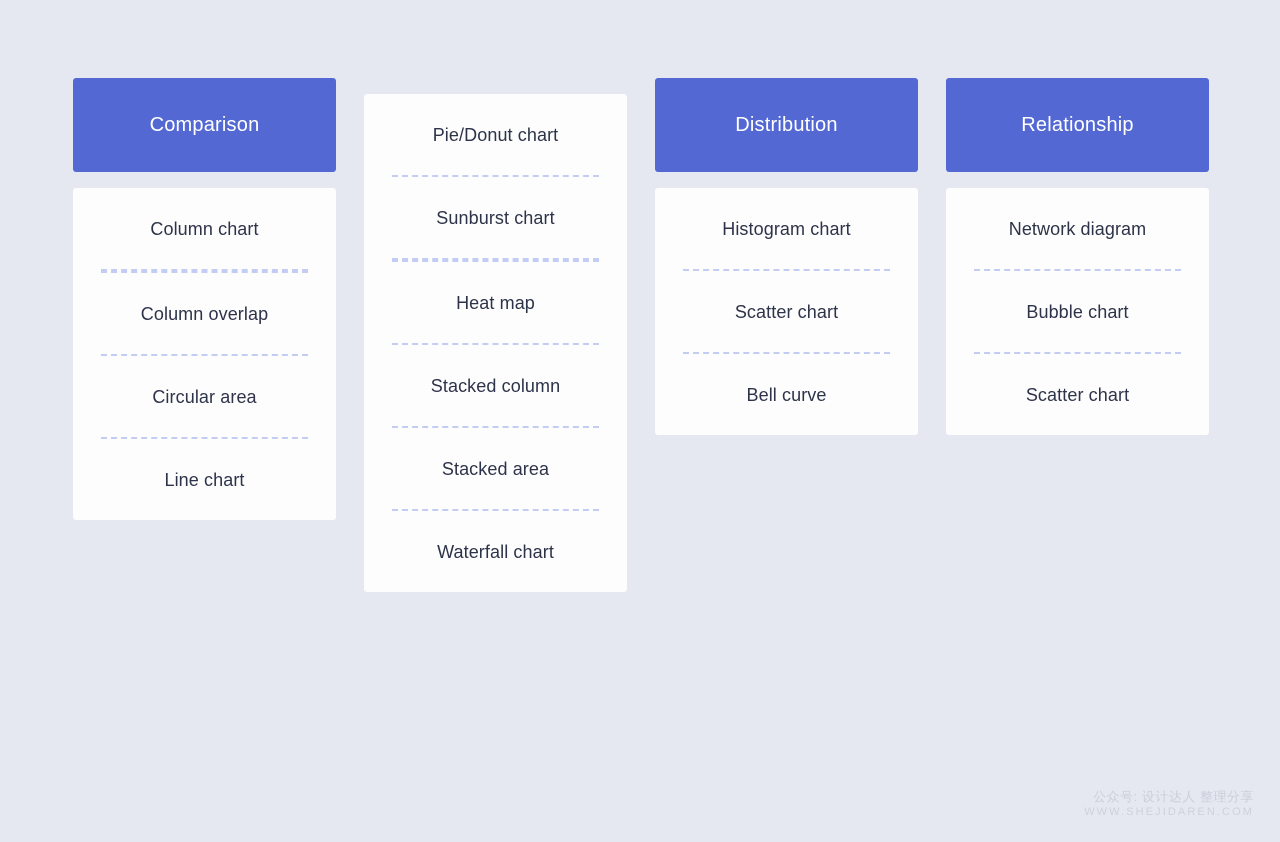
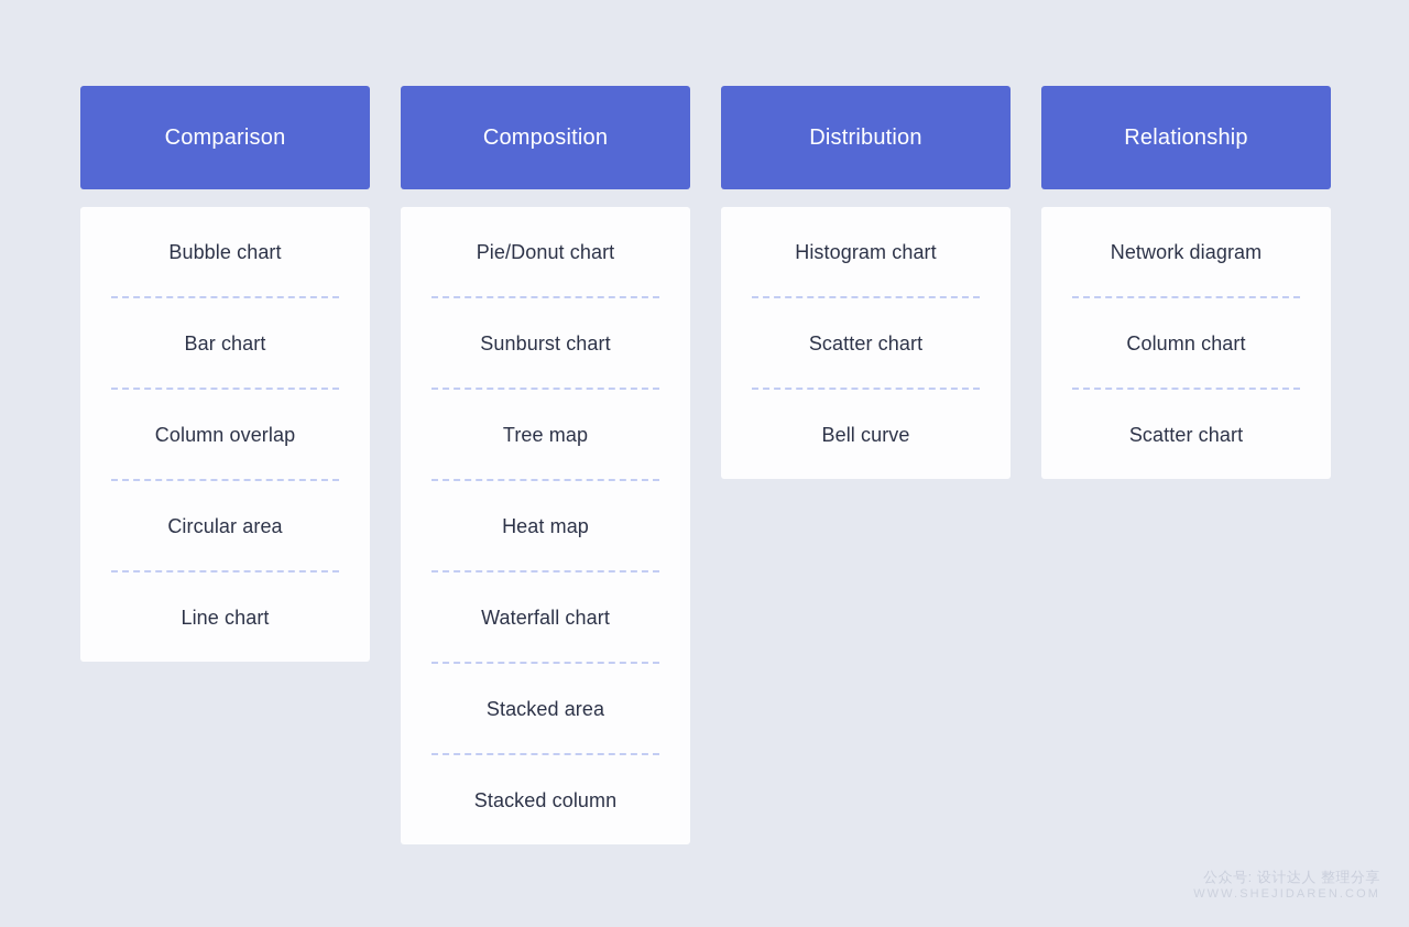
  Comparison
- Column chart
+ Bubble chart
+ Bar chart
  Column overlap
  Circular area
  Line chart
+ Composition
  Pie/Donut chart
  Sunburst chart
+ Tree map
  Heat map
- Stacked column
+ Waterfall chart
  Stacked area
- Waterfall chart
+ Stacked column
  Distribution
  Histogram chart
  Scatter chart
  Bell curve
  Relationship
  Network diagram
- Bubble chart
+ Column chart
  Scatter chart
  公众号: 设计达人 整理分享
  WWW.SHEJIDAREN.COM
